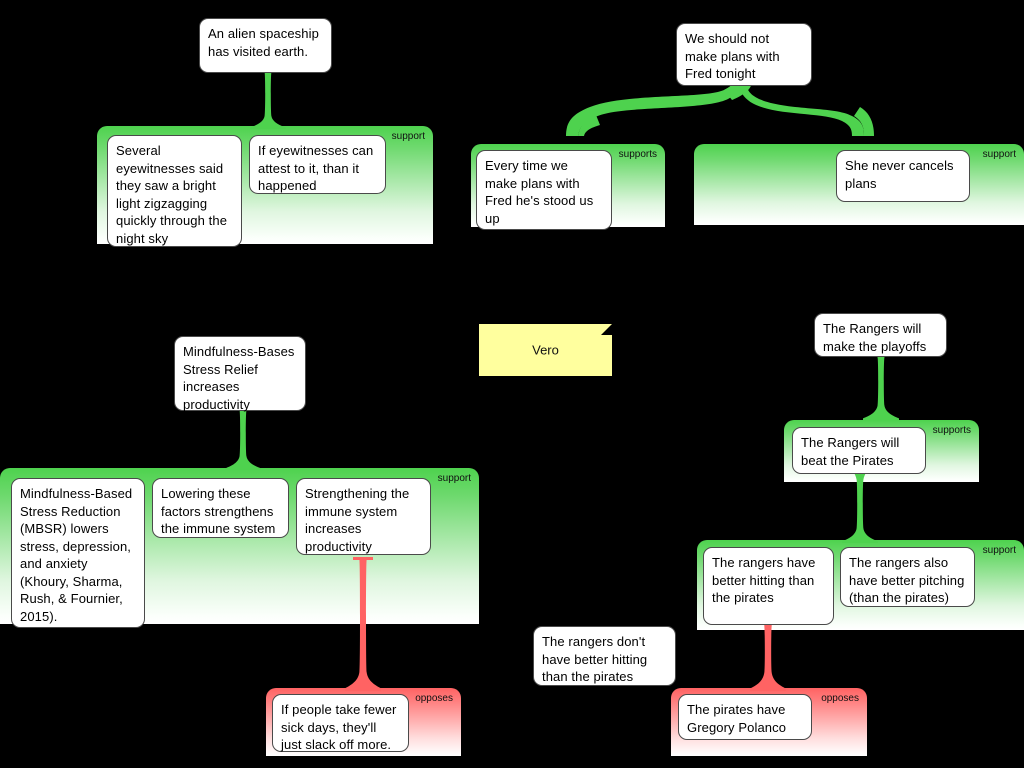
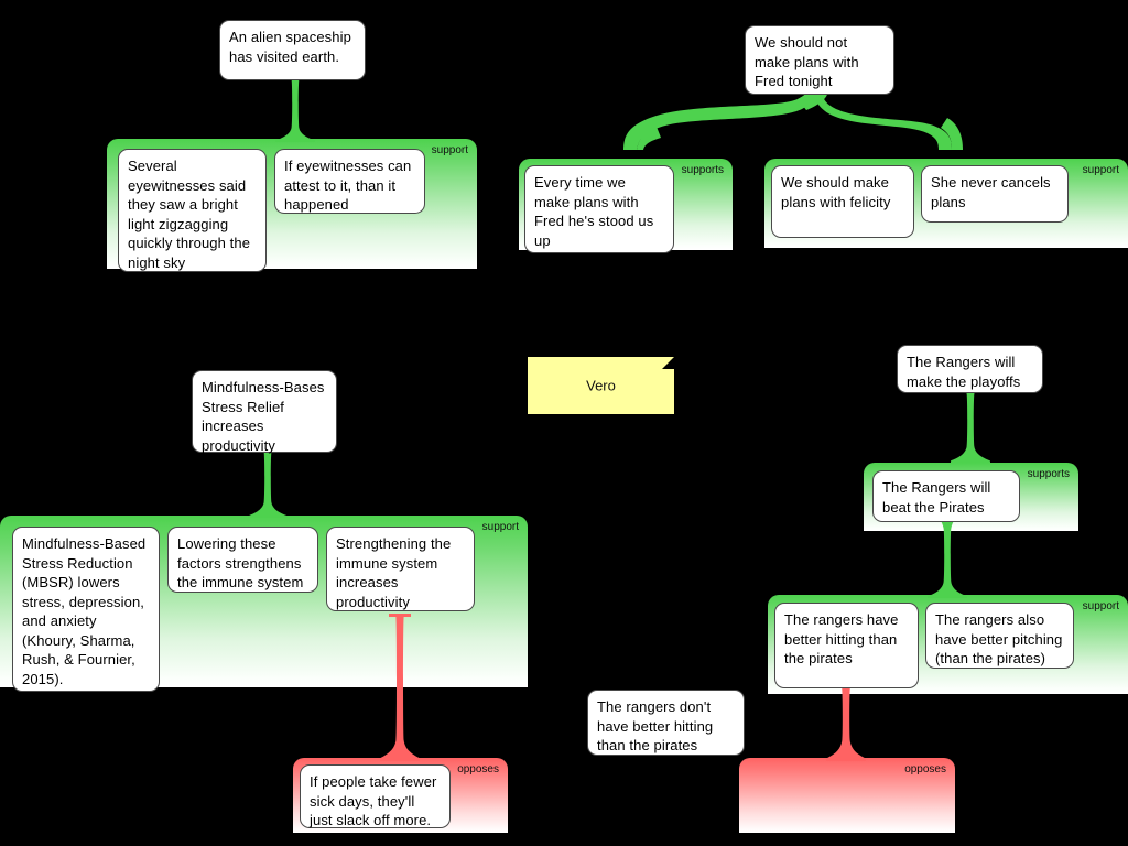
  An alien spaceship
  has visited earth.
  support
  Several
  eyewitnesses said
  they saw a bright
  light zigzagging
  quickly through the
  night sky
  If eyewitnesses can
  attest to it, than it
  happened
  We should not
  make plans with
  Fred tonight
  supports
  Every time we
  make plans with
  Fred he's stood us
  up
  support
+ We should make
+ plans with felicity
  She never cancels
  plans
  Vero
  Mindfulness-Bases
  Stress Relief
  increases
  productivity
  support
  Mindfulness-Based
  Stress Reduction
  (MBSR) lowers
  stress, depression,
  and anxiety
  (Khoury, Sharma,
  Rush, & Fournier,
  2015).
  Lowering these
  factors strengthens
  the immune system
  Strengthening the
  immune system
  increases
  productivity
  opposes
  If people take fewer
  sick days, they'll
  just slack off more.
  The rangers don't
  have better hitting
  than the pirates
  The Rangers will
  make the playoffs
  supports
  The Rangers will
  beat the Pirates
  support
  The rangers have
  better hitting than
  the pirates
  The rangers also
  have better pitching
  (than the pirates)
  opposes
- The pirates have
- Gregory Polanco
